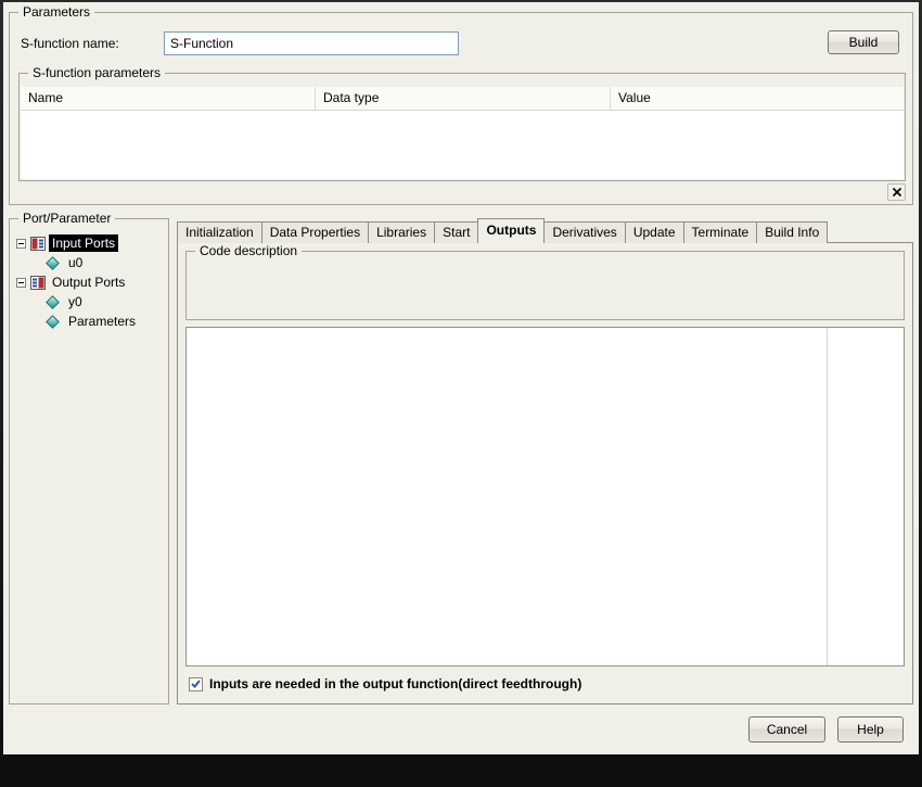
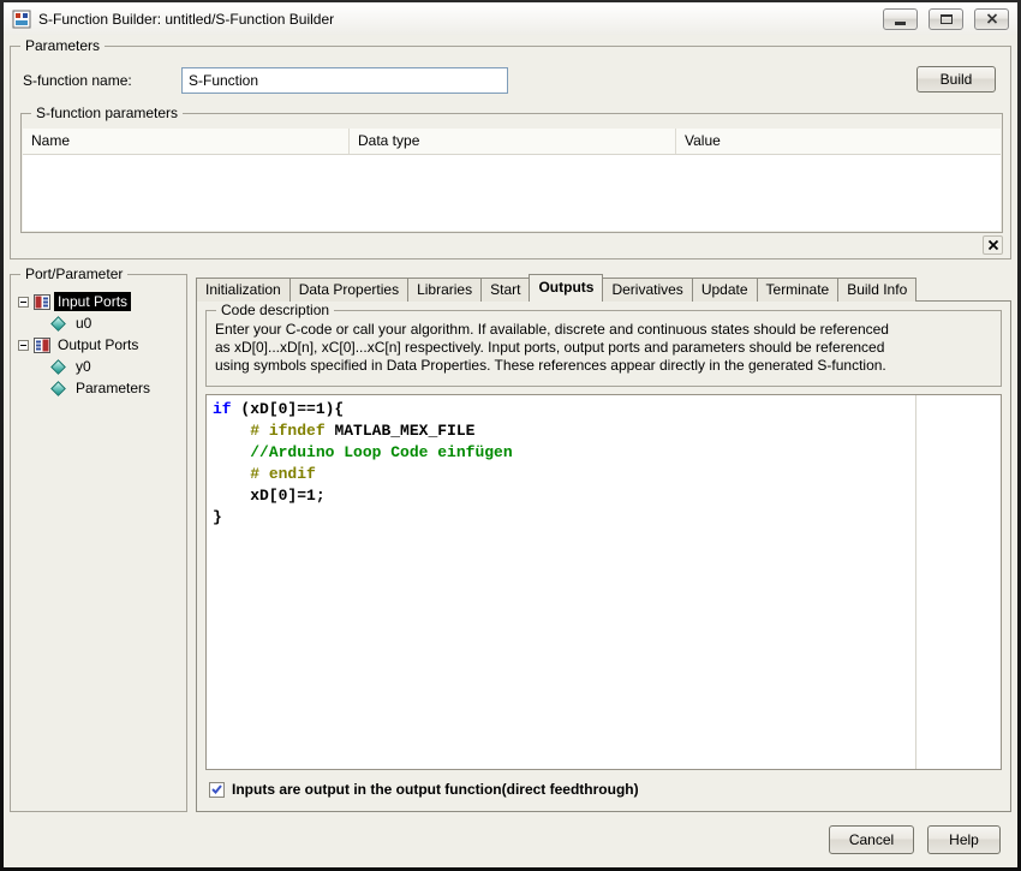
+ S-Function Builder: untitled/S-Function Builder
  Parameters
  S-function name:
  S-Function
  Build
  S-function parameters
  Name
  Data type
  Value
  Port/Parameter
  Input Ports
  u0
  Output Ports
  y0
  Parameters
  Initialization
  Data Properties
  Libraries
  Start
  Outputs
  Derivatives
  Update
  Terminate
  Build Info
  Code description
+ Enter your C-code or call your algorithm. If available, discrete and continuous states should be referenced
+ as xD[0]...xD[n], xC[0]...xC[n] respectively. Input ports, output ports and parameters should be referenced
+ using symbols specified in Data Properties. These references appear directly in the generated S-function.
+ if (xD[0]==1){
+ # ifndef MATLAB_MEX_FILE
+ //Arduino Loop Code einfügen
+ # endif
+ xD[0]=1;
+ }
- Inputs are needed in the output function(direct feedthrough)
+ Inputs are output in the output function(direct feedthrough)
  Cancel
  Help
